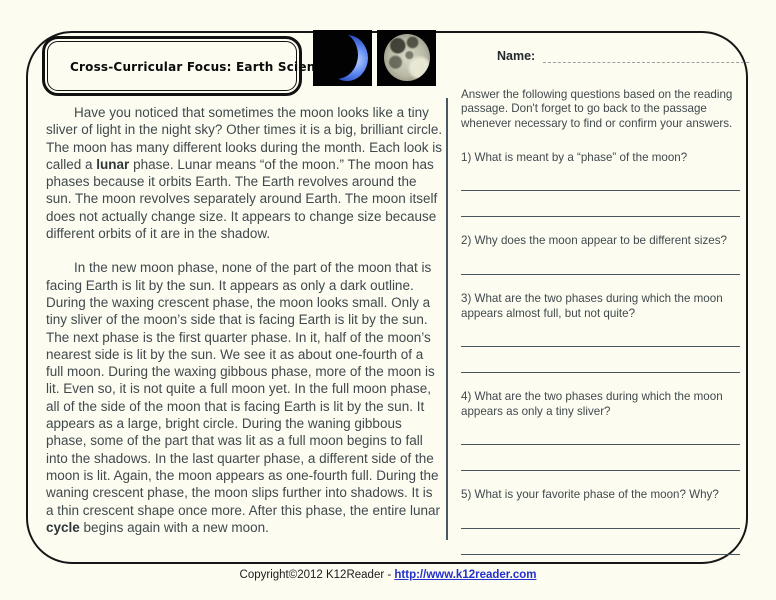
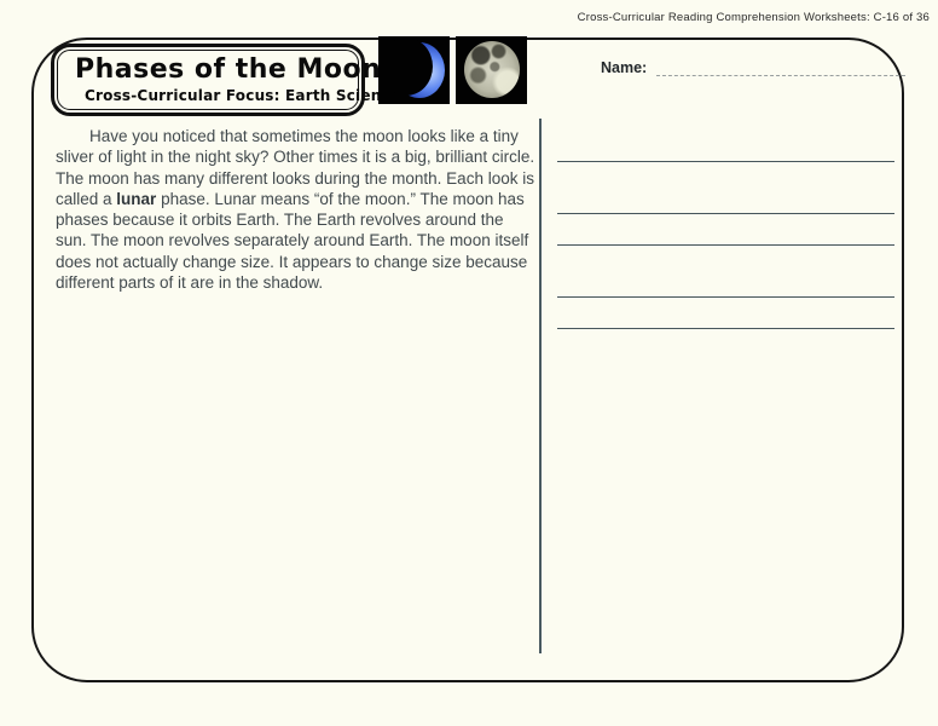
+ Cross-Curricular Reading Comprehension Worksheets: C-16 of 36
+ Phases of the Moon
  Cross-Curricular Focus: Earth Scien
  Name:
- Have you noticed that sometimes the moon looks like a tiny sliver of light in the night sky? Other times it is a big, brilliant circle. The moon has many different looks during the month. Each look is called a lunar phase. Lunar means “of the moon.” The moon has phases because it orbits Earth. The Earth revolves around the sun. The moon revolves separately around Earth. The moon itself does not actually change size. It appears to change size because different orbits of it are in the shadow.
+ Have you noticed that sometimes the moon looks like a tiny sliver of light in the night sky? Other times it is a big, brilliant circle. The moon has many different looks during the month. Each look is called a lunar phase. Lunar means “of the moon.” The moon has phases because it orbits Earth. The Earth revolves around the sun. The moon revolves separately around Earth. The moon itself does not actually change size. It appears to change size because different parts of it are in the shadow.
- In the new moon phase, none of the part of the moon that is facing Earth is lit by the sun. It appears as only a dark outline. During the waxing crescent phase, the moon looks small. Only a tiny sliver of the moon’s side that is facing Earth is lit by the sun. The next phase is the first quarter phase. In it, half of the moon’s nearest side is lit by the sun. We see it as about one-fourth of a full moon. During the waxing gibbous phase, more of the moon is lit. Even so, it is not quite a full moon yet. In the full moon phase, all of the side of the moon that is facing Earth is lit by the sun. It appears as a large, bright circle. During the waning gibbous phase, some of the part that was lit as a full moon begins to fall into the shadows. In the last quarter phase, a different side of the moon is lit. Again, the moon appears as one-fourth full. During the waning crescent phase, the moon slips further into shadows. It is a thin crescent shape once more. After this phase, the entire lunar cycle begins again with a new moon.
- Answer the following questions based on the reading passage. Don't forget to go back to the passage whenever necessary to find or confirm your answers.
- 1) What is meant by a “phase” of the moon?
- 2) Why does the moon appear to be different sizes?
- 3) What are the two phases during which the moon appears almost full, but not quite?
- 4) What are the two phases during which the moon appears as only a tiny sliver?
- 5) What is your favorite phase of the moon? Why?
- Copyright©2012 K12Reader - http://www.k12reader.com
